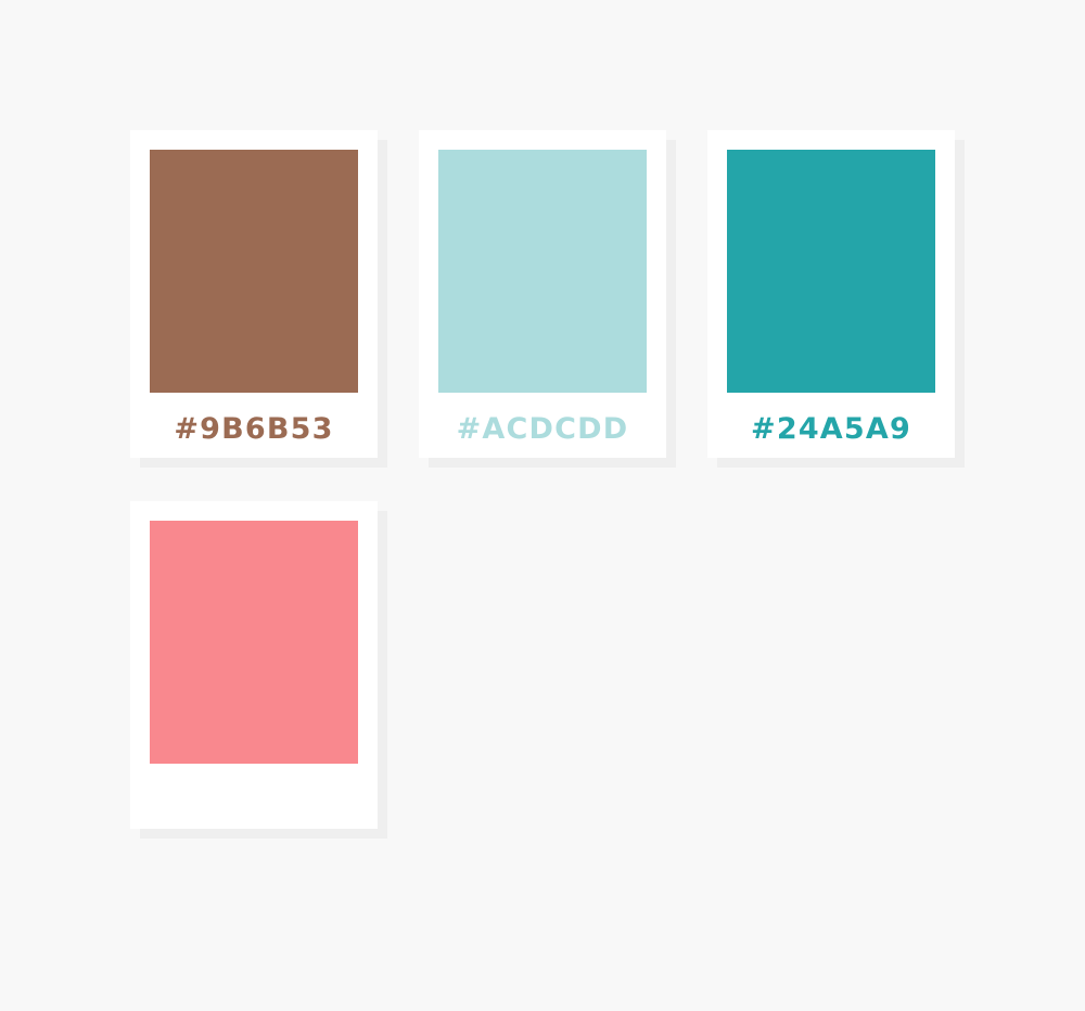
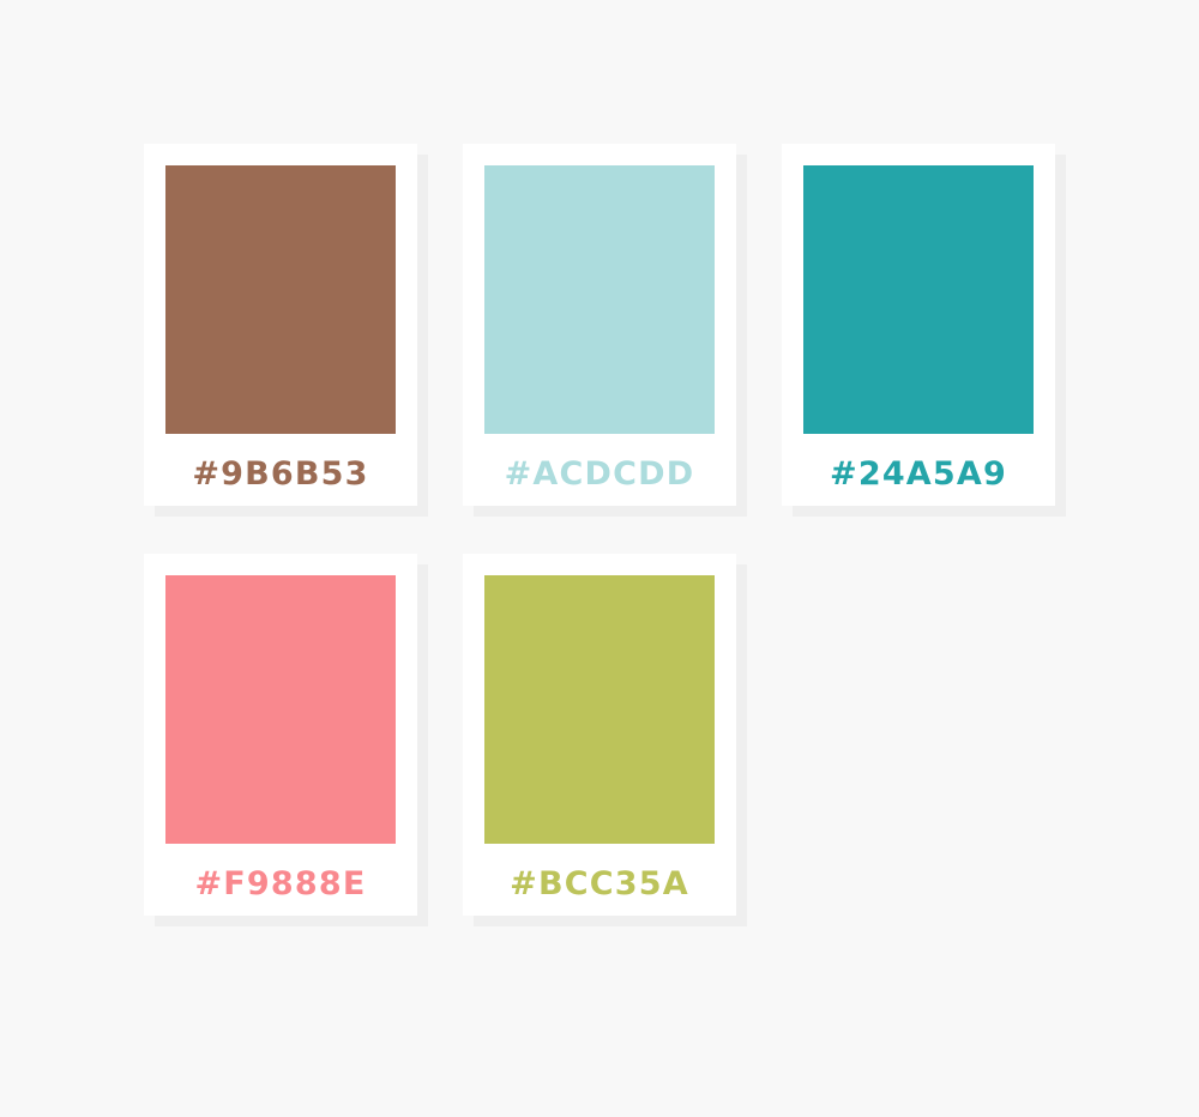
  #9B6B53
  #ACDCDD
  #24A5A9
+ #F9888E
+ #BCC35A
